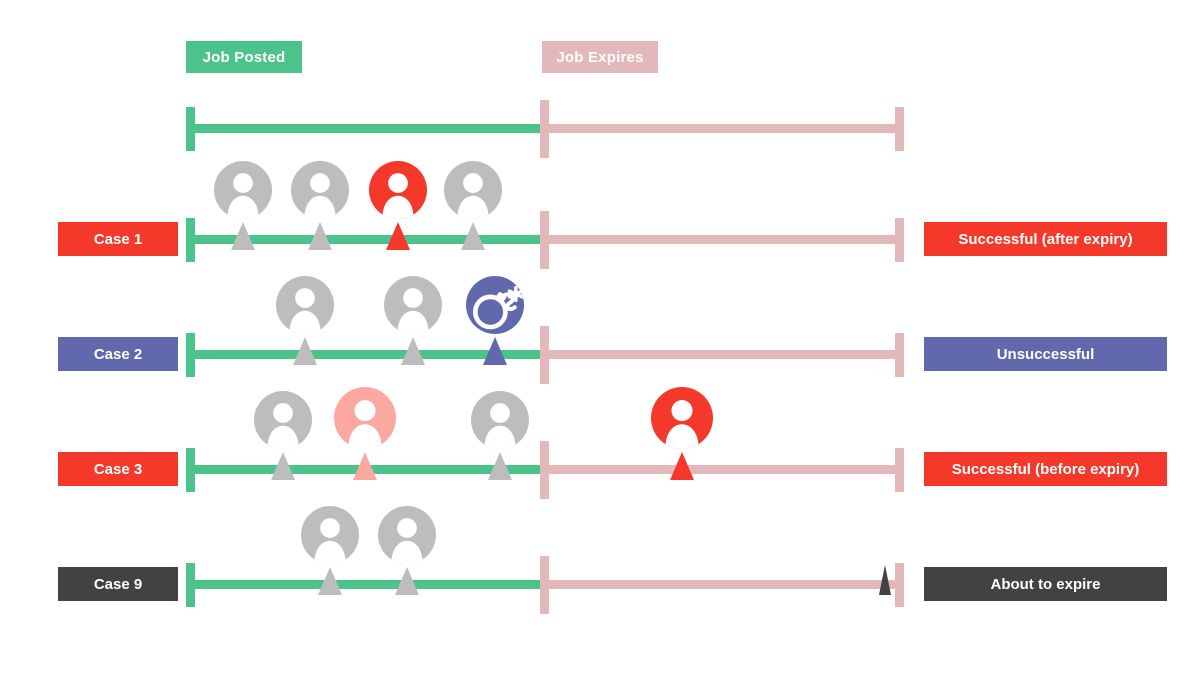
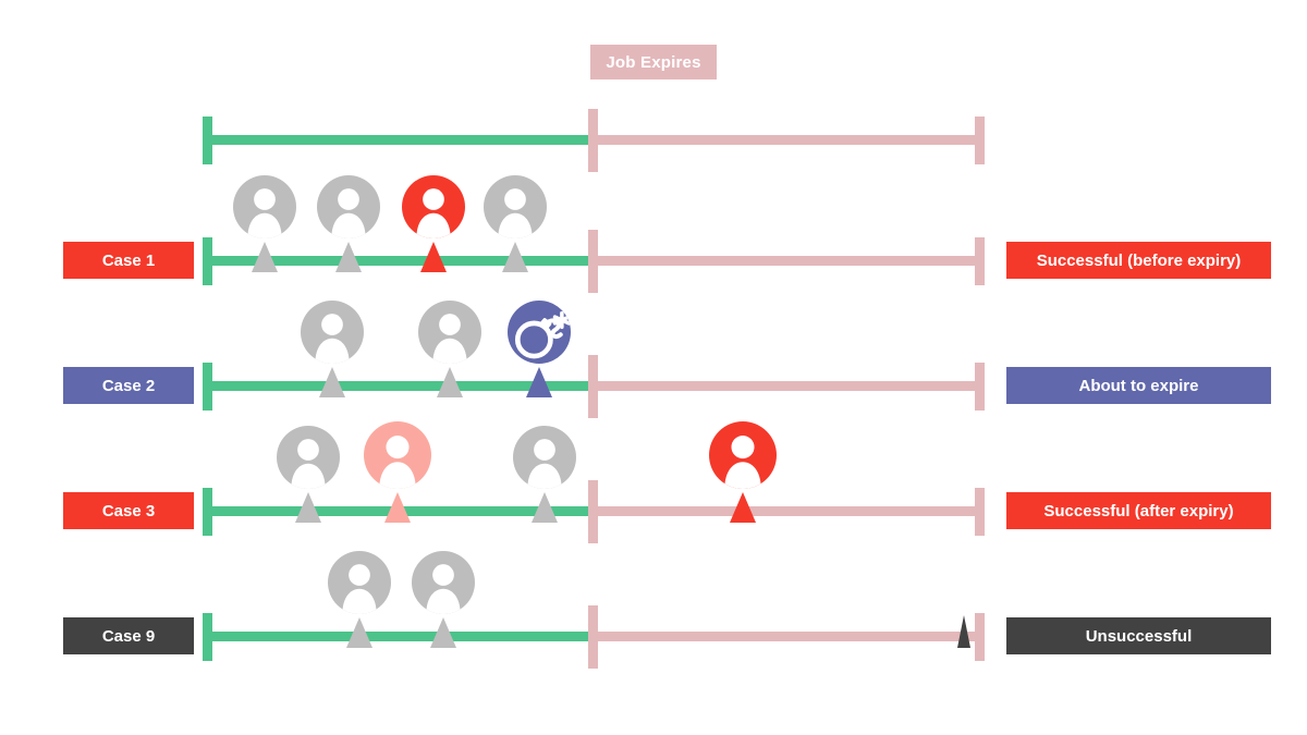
- Job Posted
  Job Expires
  Case 1
- Successful (after expiry)
+ Successful (before expiry)
  Case 2
- Unsuccessful
+ About to expire
  Case 3
- Successful (before expiry)
+ Successful (after expiry)
  Case 9
- About to expire
+ Unsuccessful
